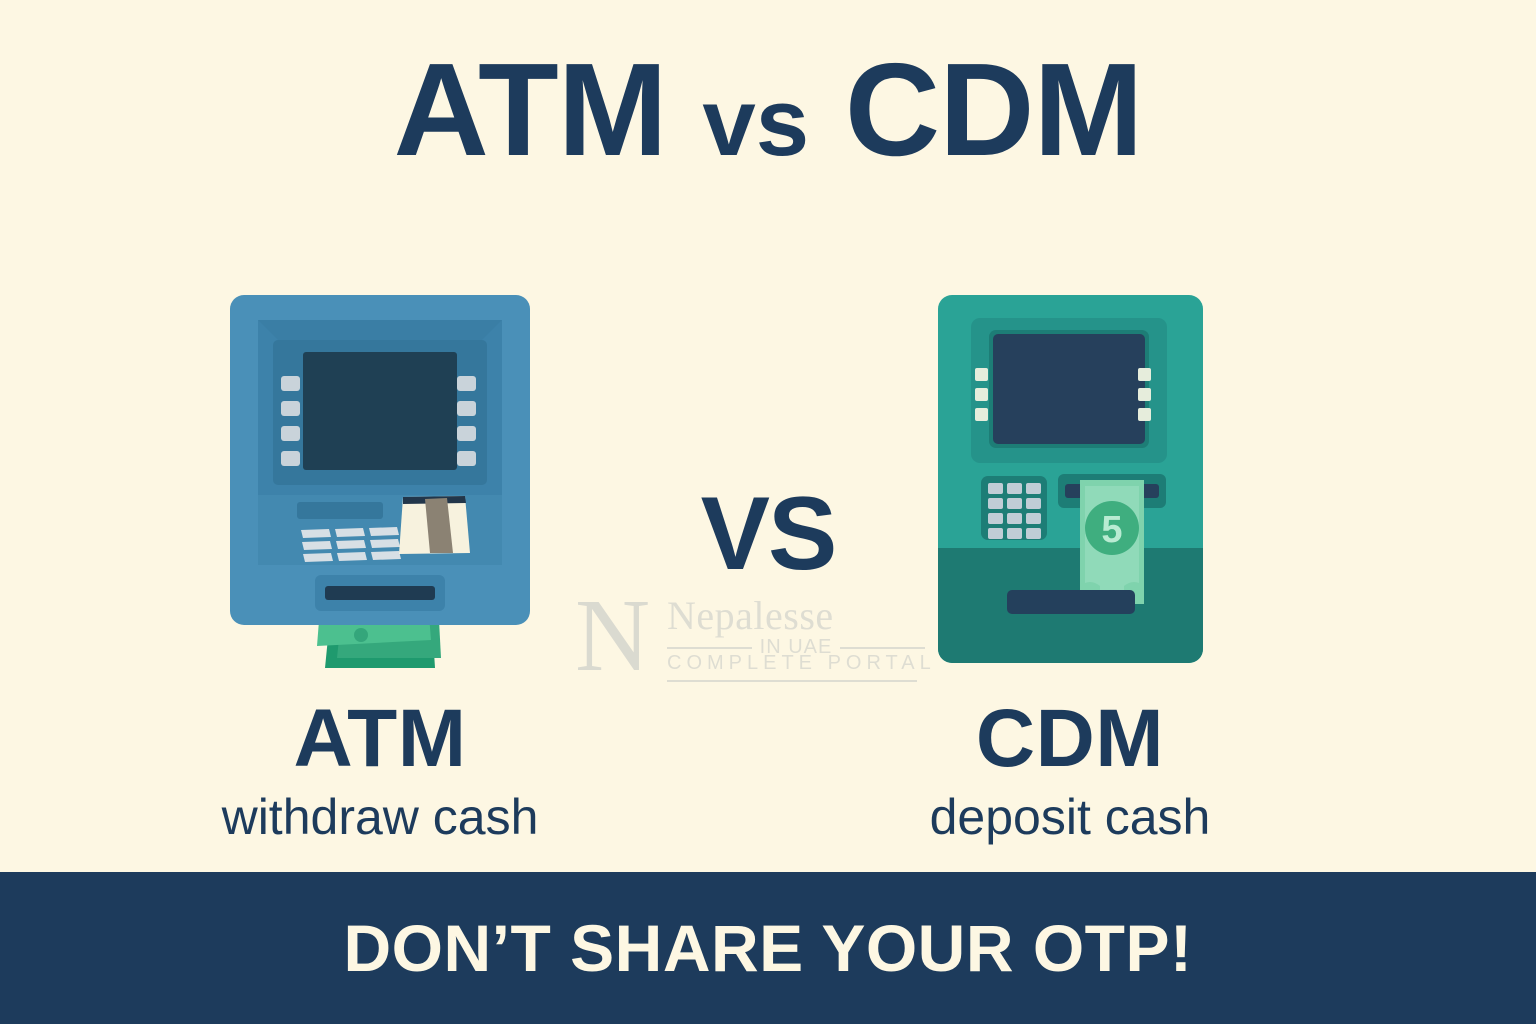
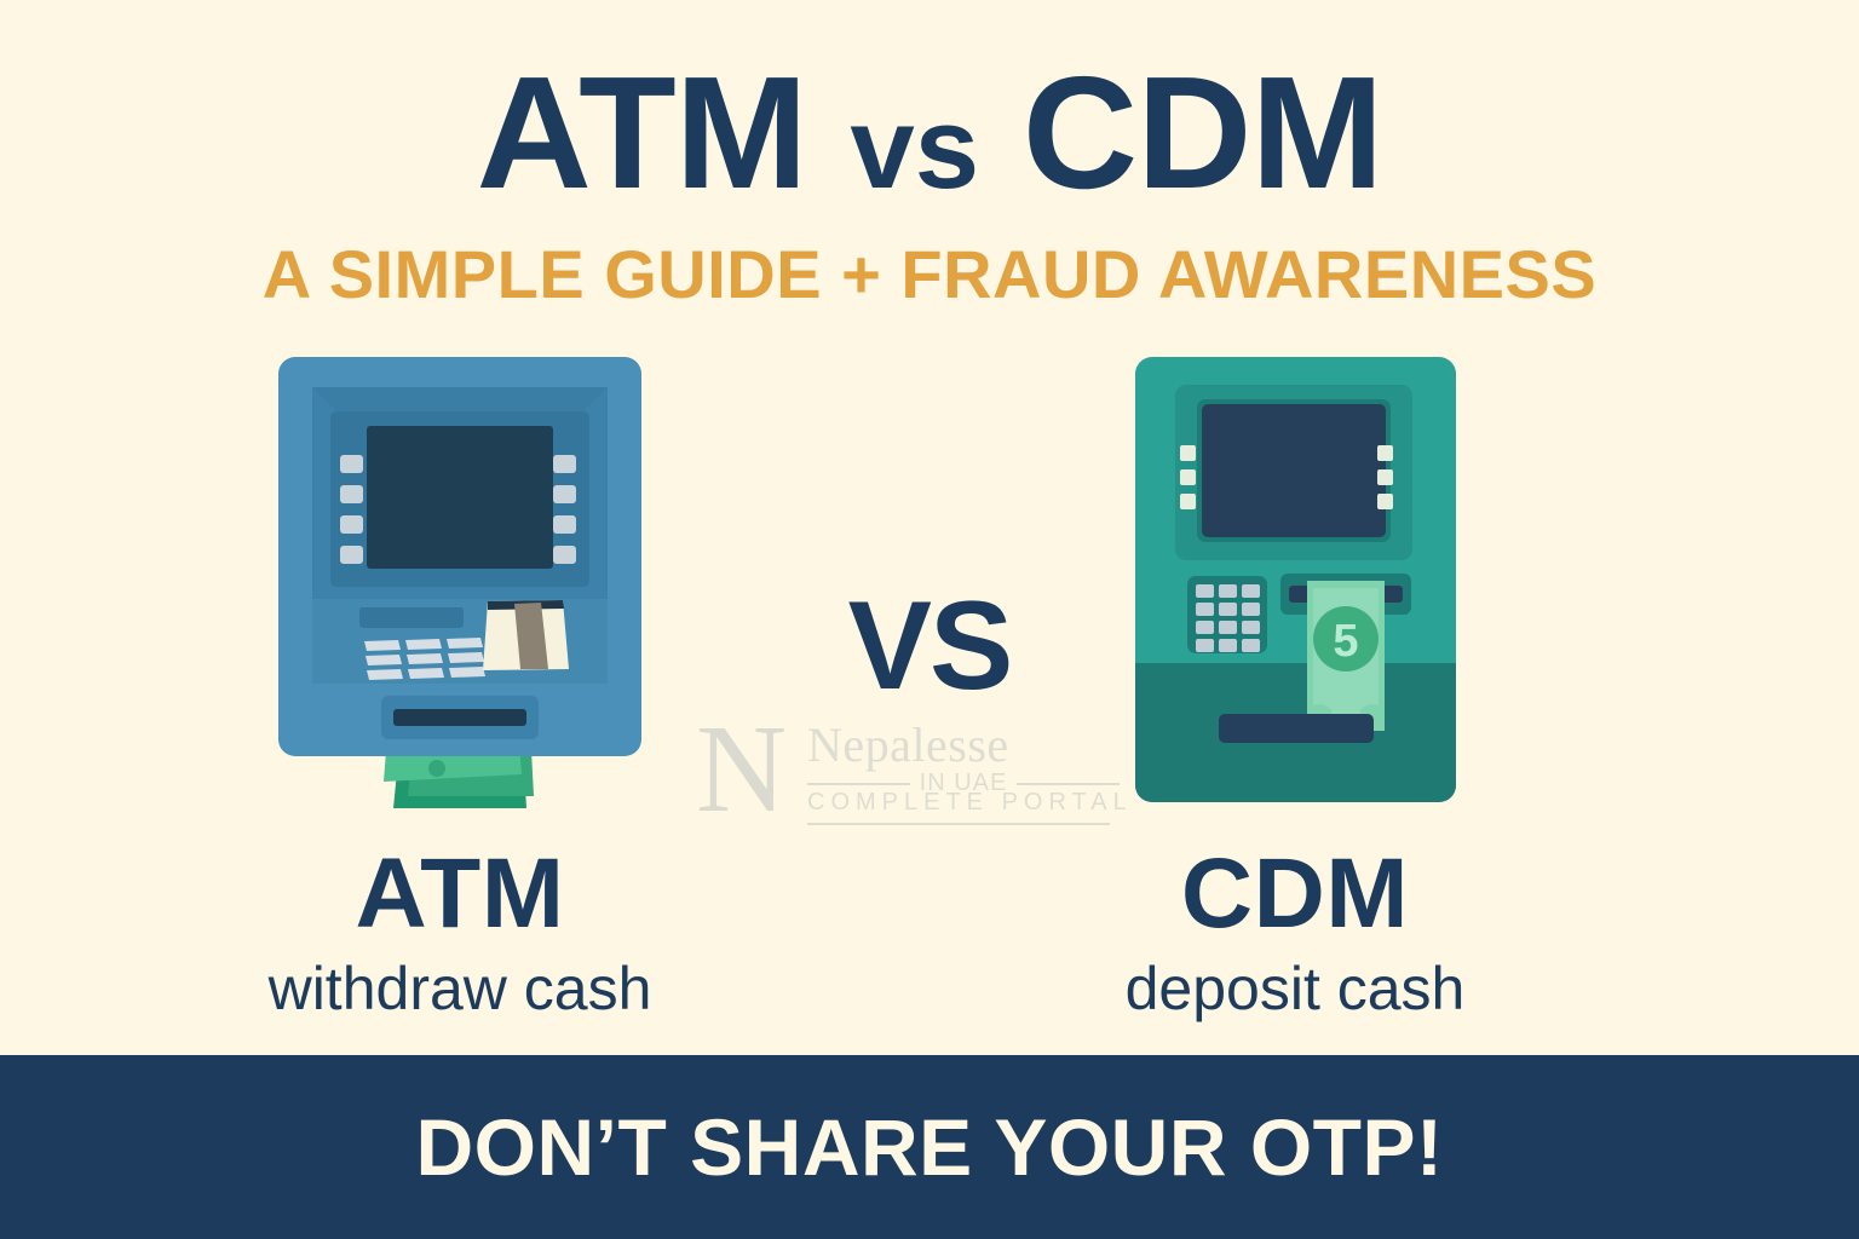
  ATM vs CDM
+ A SIMPLE GUIDE + FRAUD AWARENESS
  ATM
  withdraw cash
  VS
  5
  CDM
  deposit cash
  N
  Nepalesse
  IN UAE
  COMPLETE PORTAL
  DON’T SHARE YOUR OTP!
